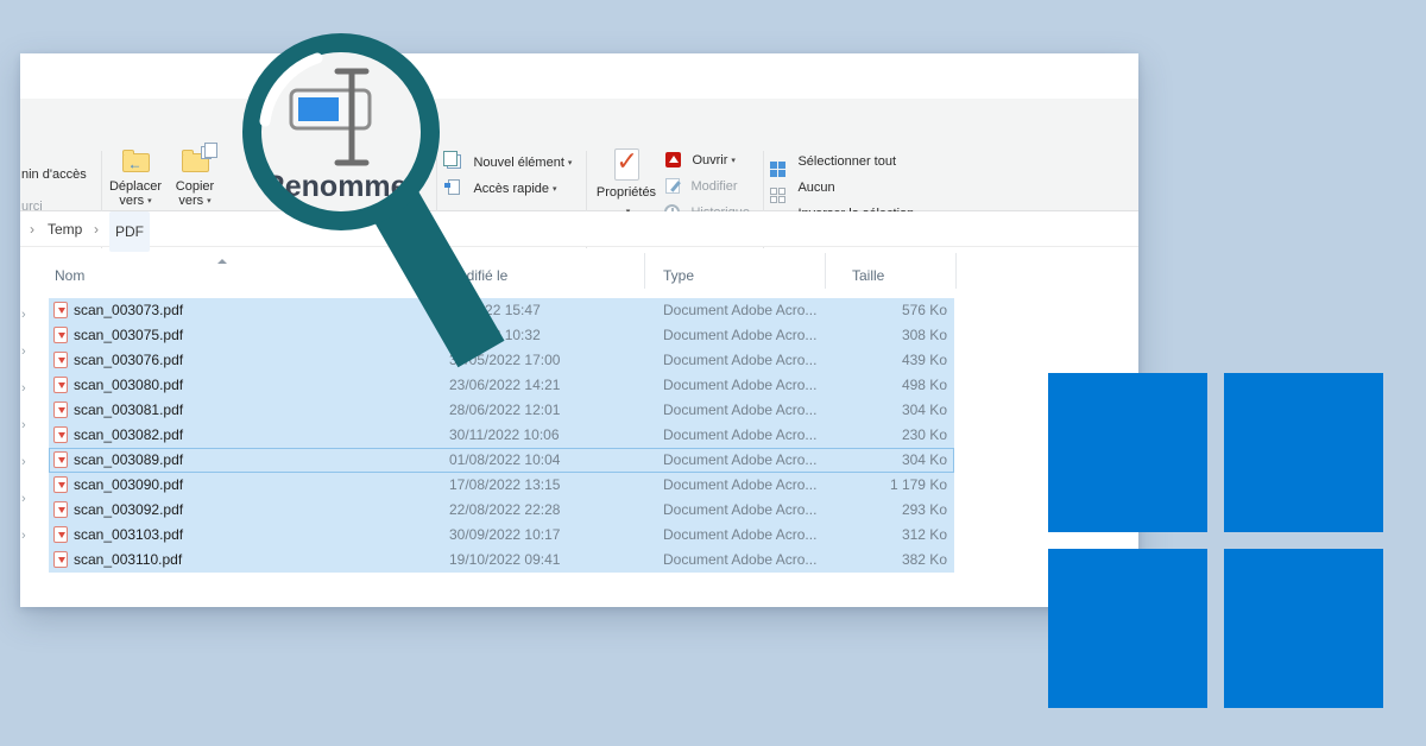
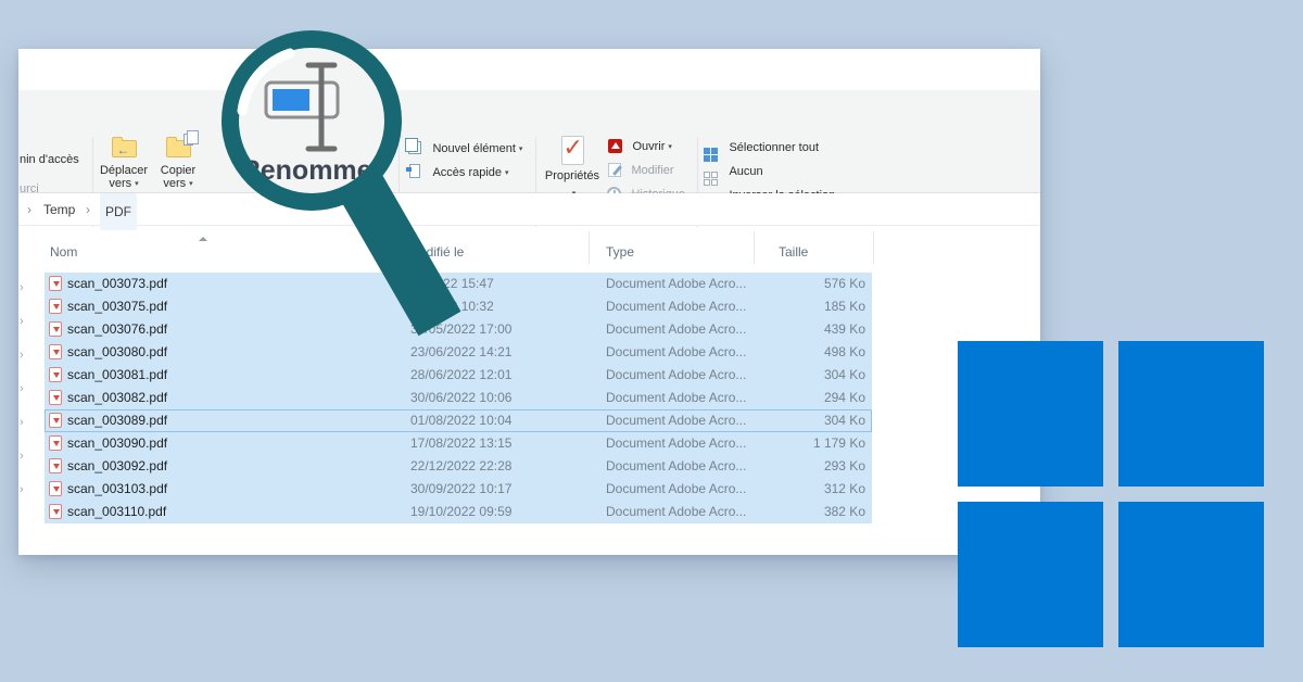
  nin d'accès
  urci
  ←
  Déplacer
  vers
  Copier
  vers
  Nouvel élément
  Accès rapide
  Propriétés
  Ouvrir
  Modifier
  Sélectionner tout
  Aucun
  Temp
  PDF
  Nom
  difié le
  Type
  Taille
  scan_003073.pdf
  Document Adobe Acro...
  576 Ko
  scan_003075.pdf
  Document Adobe Acro...
- 308 Ko
+ 185 Ko
  scan_003076.pdf
  305/2022 17:00
  Document Adobe Acro...
  439 Ko
  scan_003080.pdf
  23/06/2022 14:21
  Document Adobe Acro...
  498 Ko
  scan_003081.pdf
  28/06/2022 12:01
  Document Adobe Acro...
  304 Ko
  scan_003082.pdf
- 30/11/2022 10:06
+ 30/06/2022 10:06
  Document Adobe Acro...
- 230 Ko
+ 294 Ko
  scan_003089.pdf
  01/08/2022 10:04
  Document Adobe Acro...
  304 Ko
  scan_003090.pdf
  17/08/2022 13:15
  Document Adobe Acro...
  1 179 Ko
  scan_003092.pdf
- 22/08/2022 22:28
+ 22/12/2022 22:28
  Document Adobe Acro...
  293 Ko
  scan_003103.pdf
  30/09/2022 10:17
  Document Adobe Acro...
  312 Ko
  scan_003110.pdf
- 19/10/2022 09:41
+ 19/10/2022 09:59
  Document Adobe Acro...
  382 Ko
  enomme
